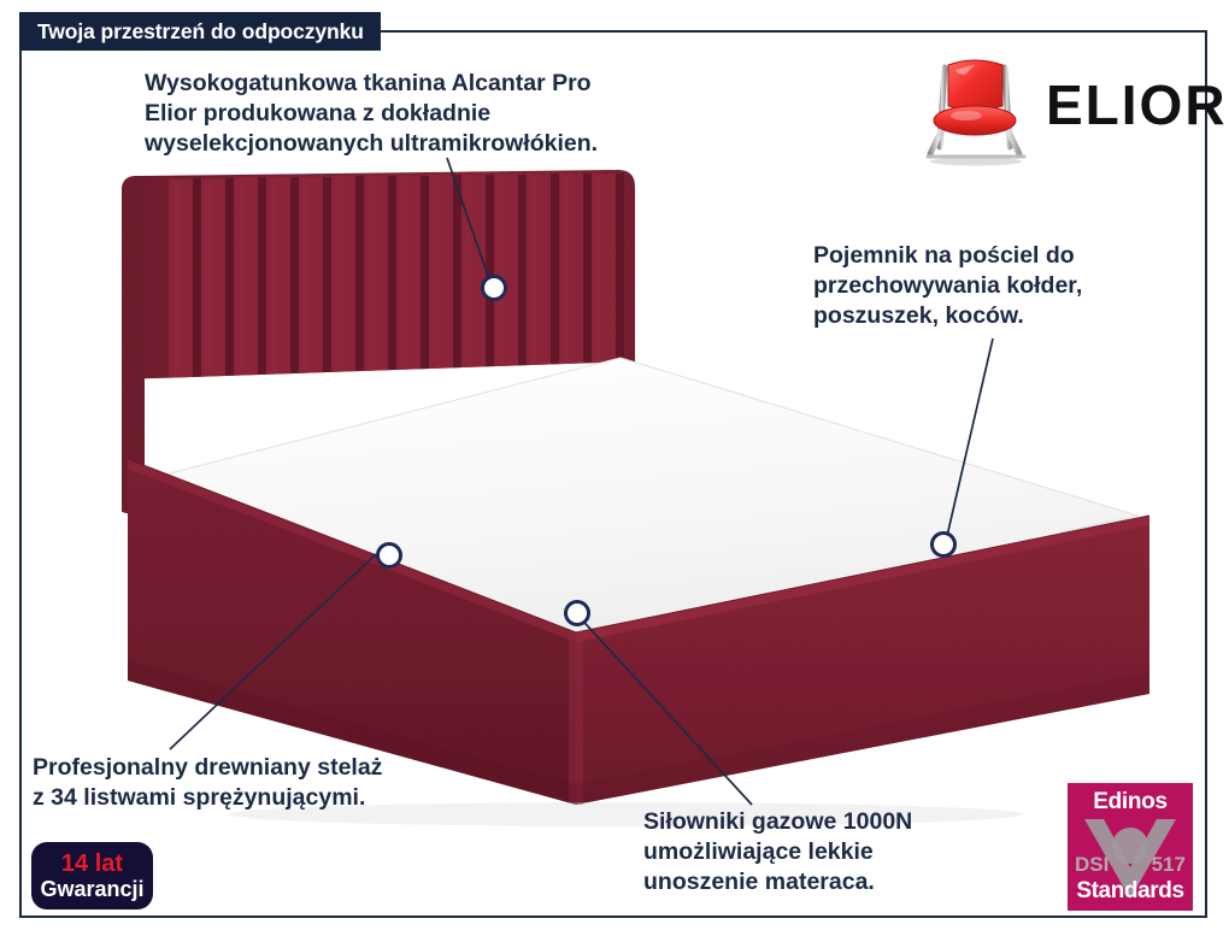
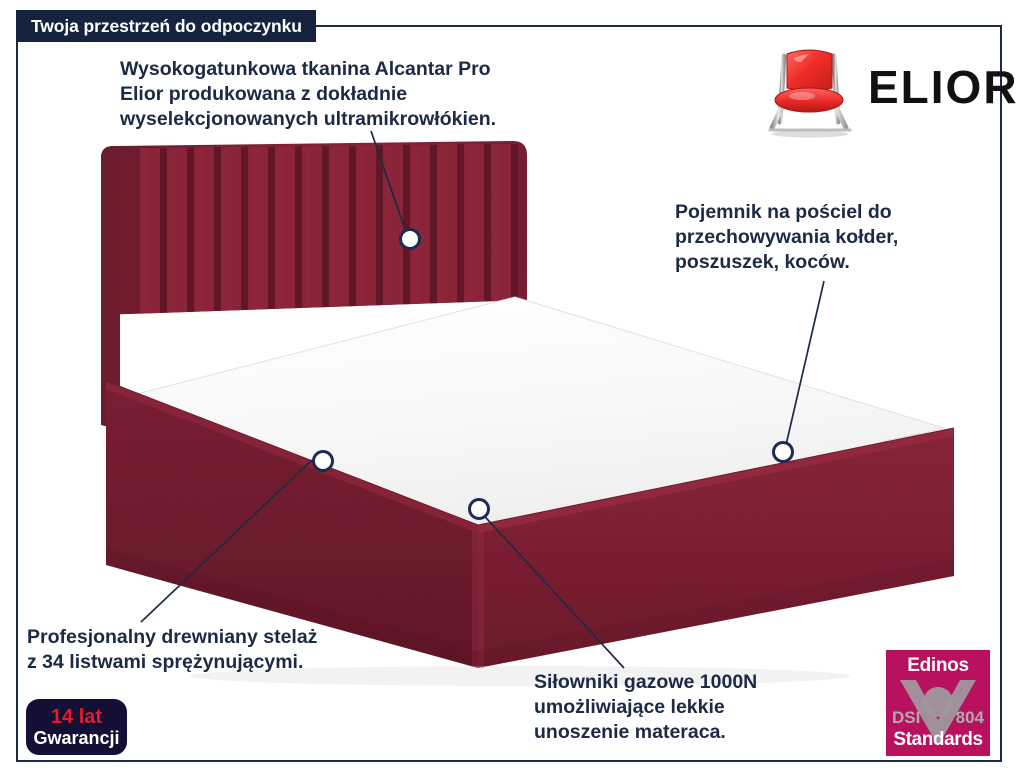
  Twoja przestrzeń do odpoczynku
  Wysokogatunkowa tkanina Alcantar Pro
  Elior produkowana z dokładnie
  wyselekcjonowanych ultramikrowłókien.
  Pojemnik na pościel do
  przechowywania kołder,
  poszuszek, koców.
  Profesjonalny drewniany stelaż
  z 34 listwami sprężynującymi.
  Siłowniki gazowe 1000N
  umożliwiające lekkie
  unoszenie materaca.
  ELIOR
  14 lat
  Gwarancji
  Edinos
  DSI
- 517
+ 804
  Standards
